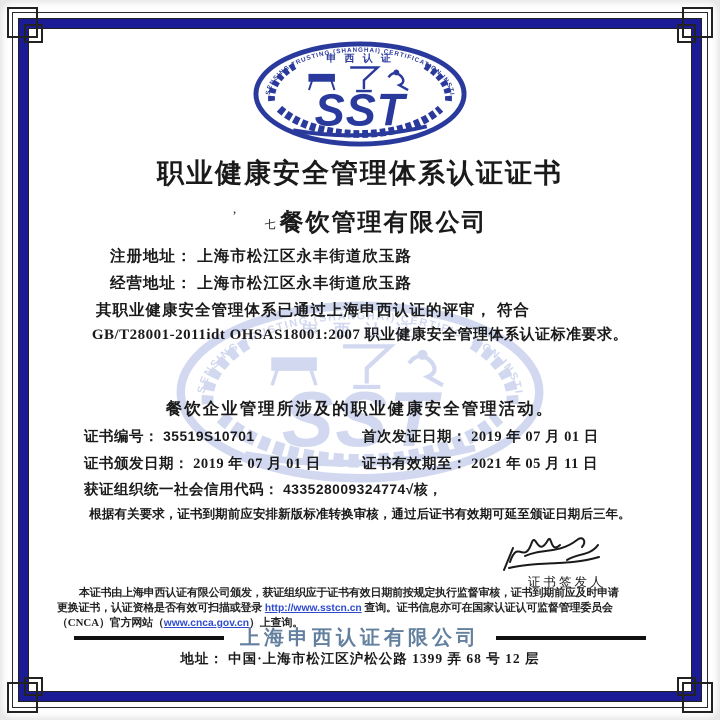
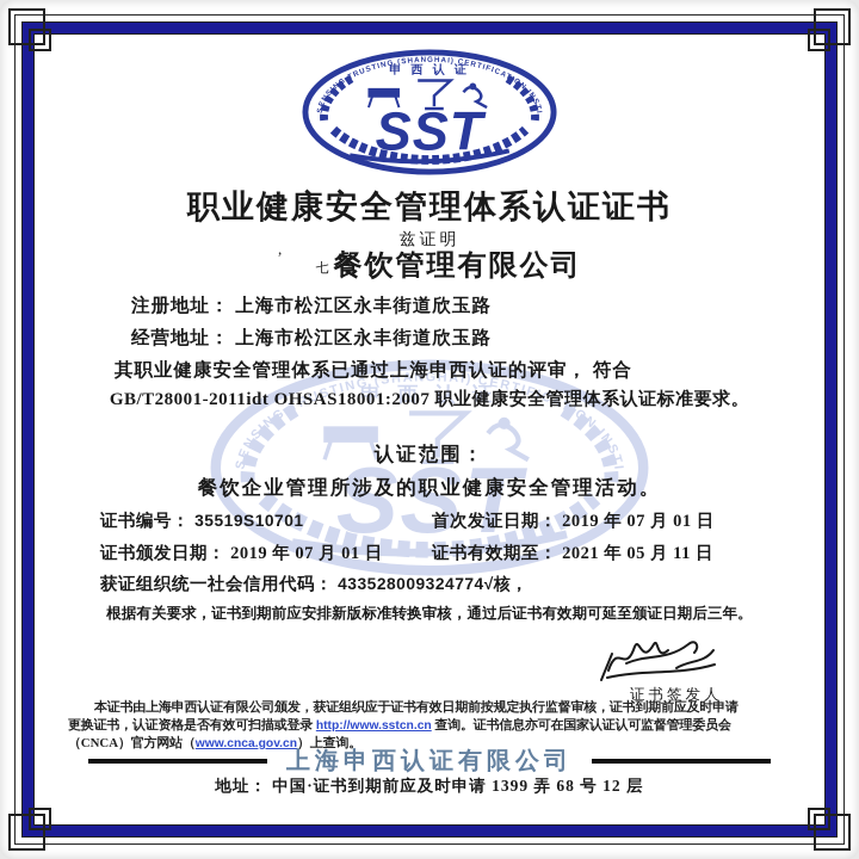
  职业健康安全管理体系认证证书
+ 兹证明
  ’七 餐饮管理有限公司
  注册地址： 上海市松江区永丰街道欣玉路
  经营地址： 上海市松江区永丰街道欣玉路
  其职业健康安全管理体系已通过上海申西认证的评审， 符合
  GB/T28001-2011idt OHSAS18001:2007 职业健康安全管理体系认证标准要求。
+ 认证范围：
  餐饮企业管理所涉及的职业健康安全管理活动。
  证书编号： 35519S10701
  首次发证日期： 2019 年 07 月 01 日
  证书颁发日期： 2019 年 07 月 01 日
  证书有效期至： 2021 年 05 月 11 日
  获证组织统一社会信用代码： 433528009324774√核，
  根据有关要求，证书到期前应安排新版标准转换审核，通过后证书有效期可延至颁证日期后三年。
  证书签发人
  本证书由上海申西认证有限公司颁发，获证组织应于证书有效日期前按规定执行监督审核，证书到期前应及时申请
  更换证书，认证资格是否有效可扫描或登录 http://www.sstcn.cn 查询。证书信息亦可在国家认证认可监督管理委员会
  （CNCA）官方网站（www.cnca.gov.cn）上查询。
  上海申西认证有限公司
- 地址： 中国·上海市松江区沪松公路 1399 弄 68 号 12 层
+ 地址： 中国·证书到期前应及时申请 1399 弄 68 号 12 层
